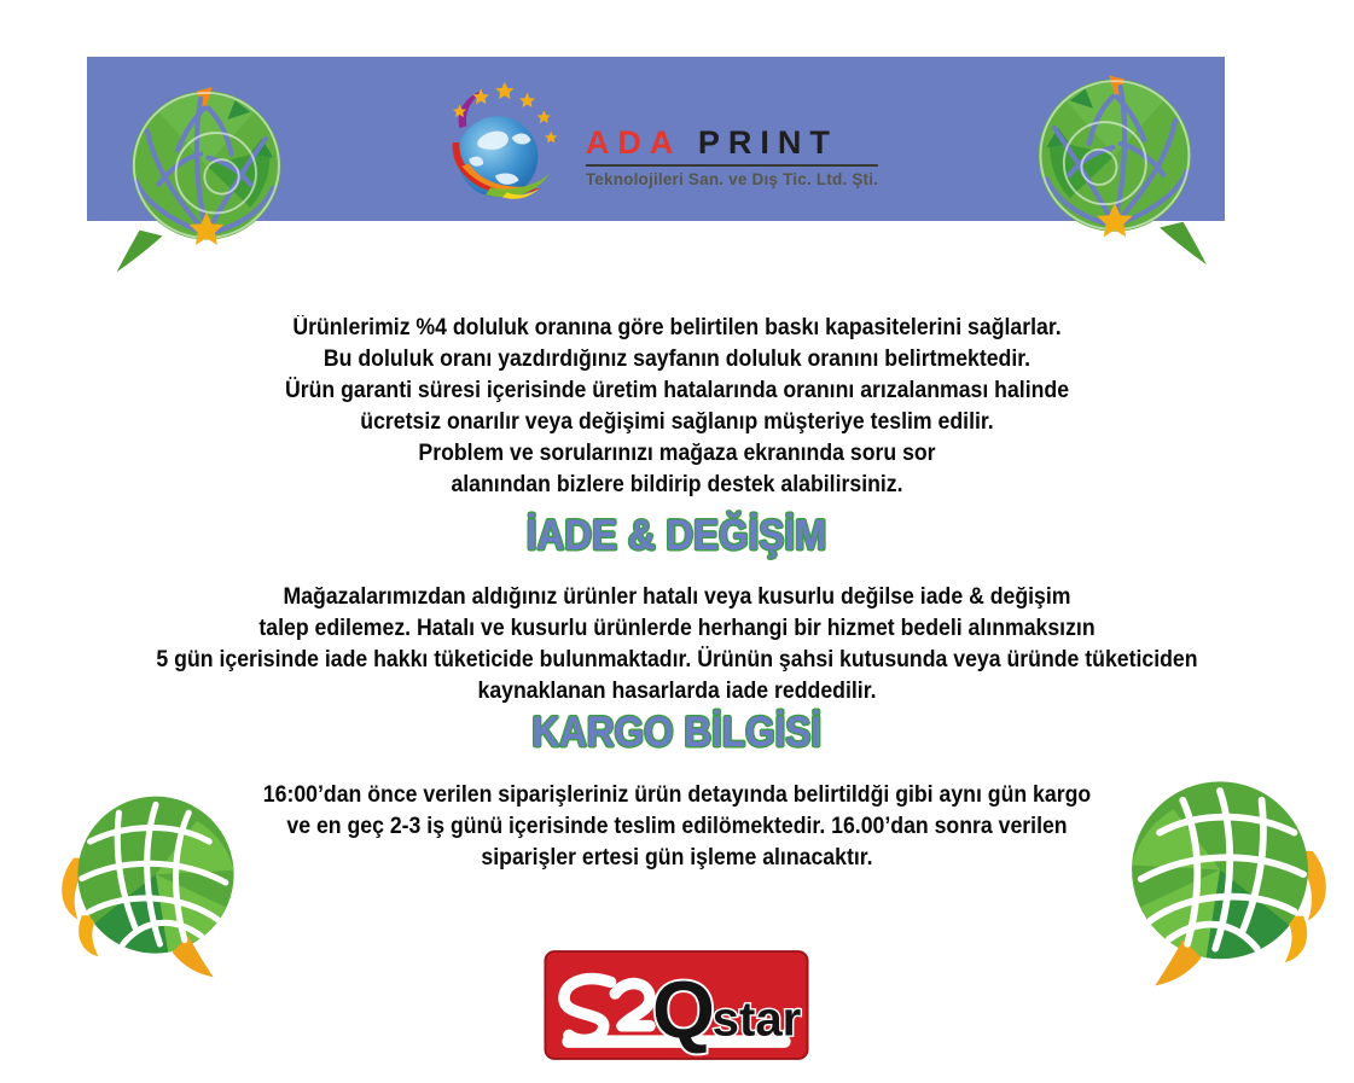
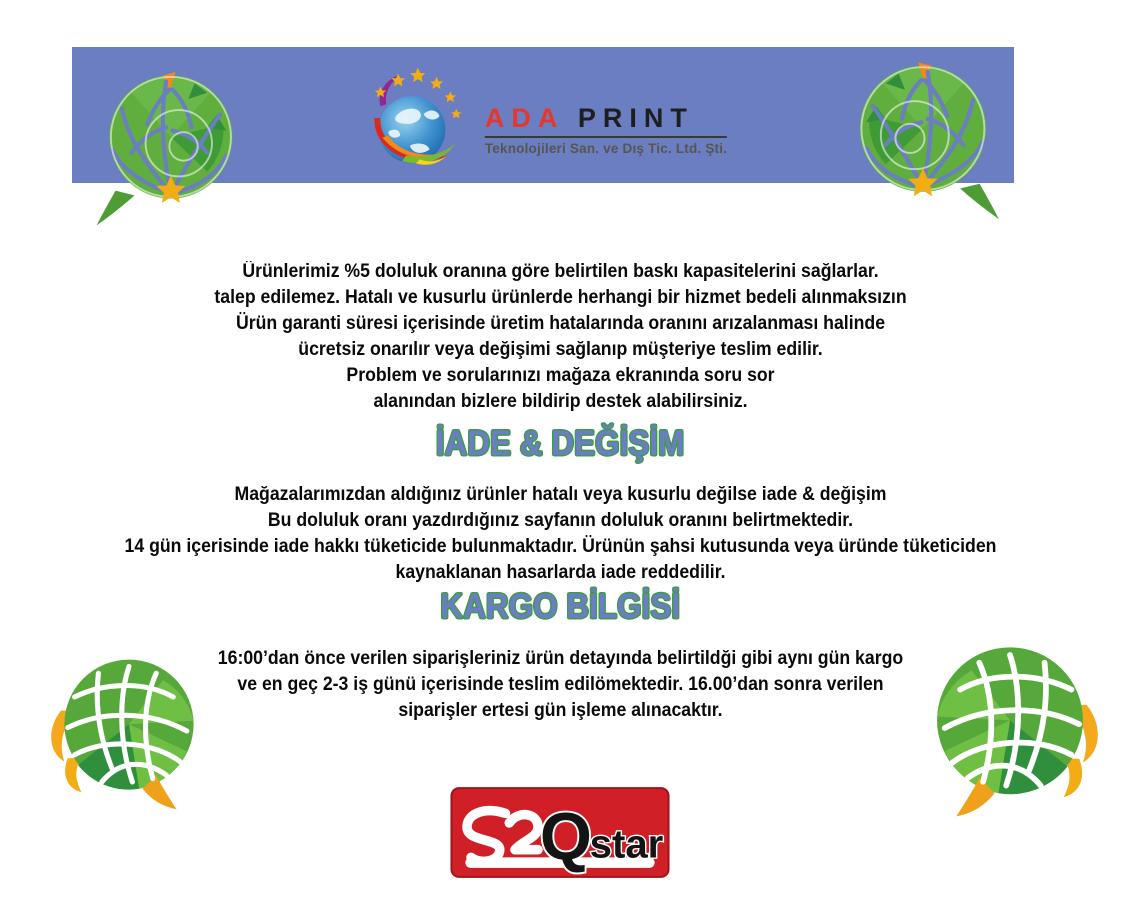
  ADA PRINT
  Teknolojileri San. ve Dış Tic. Ltd. Şti.
- Ürünlerimiz %4 doluluk oranına göre belirtilen baskı kapasitelerini sağlarlar.
+ Ürünlerimiz %5 doluluk oranına göre belirtilen baskı kapasitelerini sağlarlar.
- Bu doluluk oranı yazdırdığınız sayfanın doluluk oranını belirtmektedir.
+ talep edilemez. Hatalı ve kusurlu ürünlerde herhangi bir hizmet bedeli alınmaksızın
  Ürün garanti süresi içerisinde üretim hatalarında oranını arızalanması halinde
  ücretsiz onarılır veya değişimi sağlanıp müşteriye teslim edilir.
  Problem ve sorularınızı mağaza ekranında soru sor
  alanından bizlere bildirip destek alabilirsiniz.
  İADE & DEĞİŞİM
  Mağazalarımızdan aldığınız ürünler hatalı veya kusurlu değilse iade & değişim
- talep edilemez. Hatalı ve kusurlu ürünlerde herhangi bir hizmet bedeli alınmaksızın
+ Bu doluluk oranı yazdırdığınız sayfanın doluluk oranını belirtmektedir.
- 5 gün içerisinde iade hakkı tüketicide bulunmaktadır. Ürünün şahsi kutusunda veya üründe tüketiciden
+ 14 gün içerisinde iade hakkı tüketicide bulunmaktadır. Ürünün şahsi kutusunda veya üründe tüketiciden
  kaynaklanan hasarlarda iade reddedilir.
  KARGO BİLGİSİ
  16:00’dan önce verilen siparişleriniz ürün detayında belirtildği gibi aynı gün kargo
  ve en geç 2-3 iş günü içerisinde teslim edilömektedir. 16.00’dan sonra verilen
  siparişler ertesi gün işleme alınacaktır.
  Q
  star
